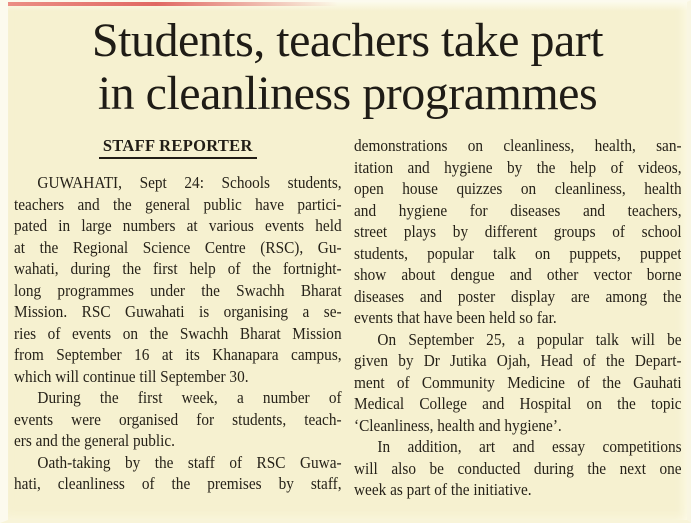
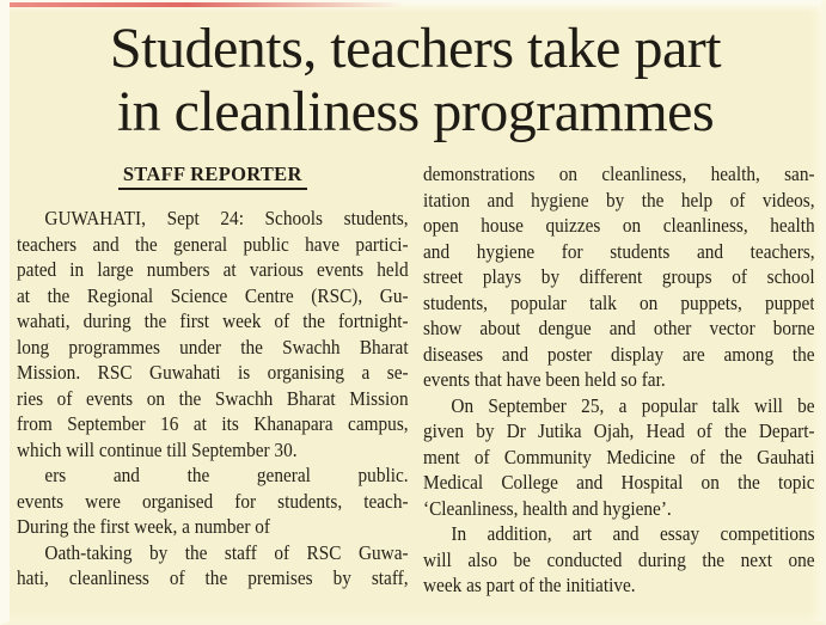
  Students, teachers take part
  in cleanliness programmes
  STAFF REPORTER
  GUWAHATI, Sept 24: Schools students,
  teachers and the general public have partici-
  pated in large numbers at various events held
  at the Regional Science Centre (RSC), Gu-
- wahati, during the first help of the fortnight-
+ wahati, during the first week of the fortnight-
  long programmes under the Swachh Bharat
  Mission. RSC Guwahati is organising a se-
  ries of events on the Swachh Bharat Mission
  from September 16 at its Khanapara campus,
  which will continue till September 30.
- During the first week, a number of
+ ers and the general public.
  events were organised for students, teach-
- ers and the general public.
+ During the first week, a number of
  Oath-taking by the staff of RSC Guwa-
  hati, cleanliness of the premises by staff,
  demonstrations on cleanliness, health, san-
  itation and hygiene by the help of videos,
  open house quizzes on cleanliness, health
- and hygiene for diseases and teachers,
+ and hygiene for students and teachers,
  street plays by different groups of school
  students, popular talk on puppets, puppet
  show about dengue and other vector borne
  diseases and poster display are among the
  events that have been held so far.
  On September 25, a popular talk will be
  given by Dr Jutika Ojah, Head of the Depart-
  ment of Community Medicine of the Gauhati
  Medical College and Hospital on the topic
  ‘Cleanliness, health and hygiene’.
  In addition, art and essay competitions
  will also be conducted during the next one
  week as part of the initiative.
